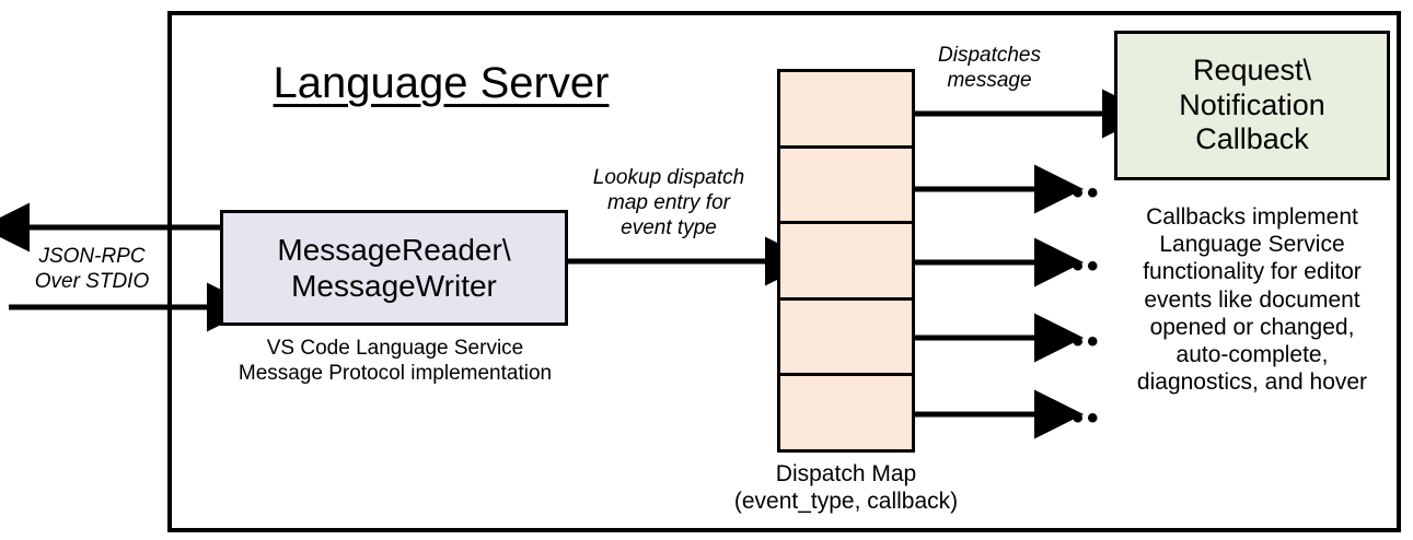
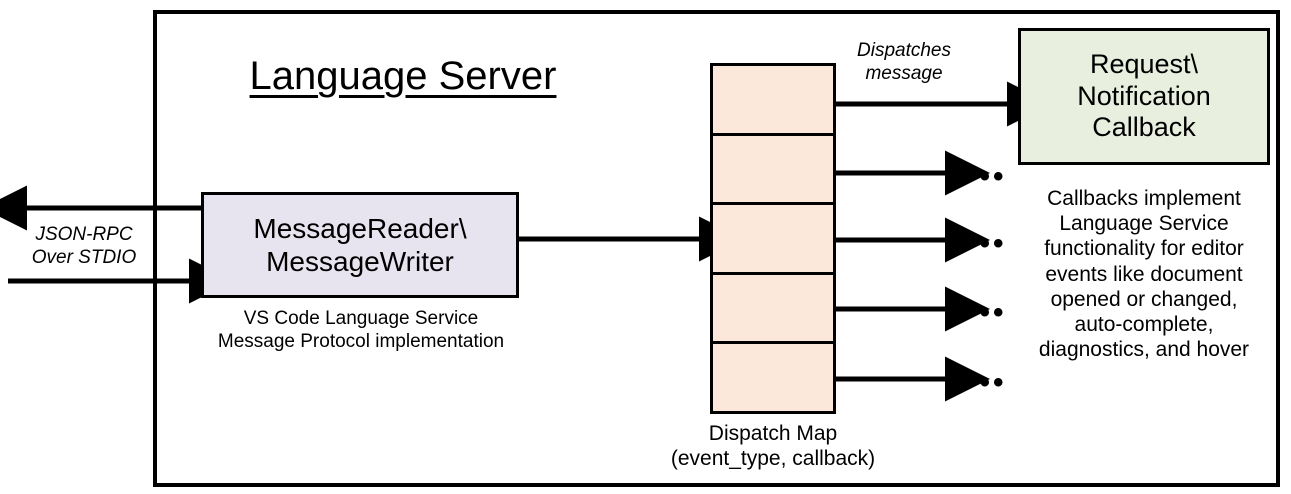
  Language Server
  JSON-RPC
  Over STDIO
  MessageReader\
  MessageWriter
  VS Code Language Service
  Message Protocol implementation
- Lookup dispatch
- map entry for
- event type
  Dispatches
  message
  Dispatch Map
  (event_type, callback)
  •••
  •••
  •••
  •••
  Request\
  Notification
  Callback
  Callbacks implement
  Language Service
  functionality for editor
  events like document
  opened or changed,
  auto-complete,
  diagnostics, and hover
